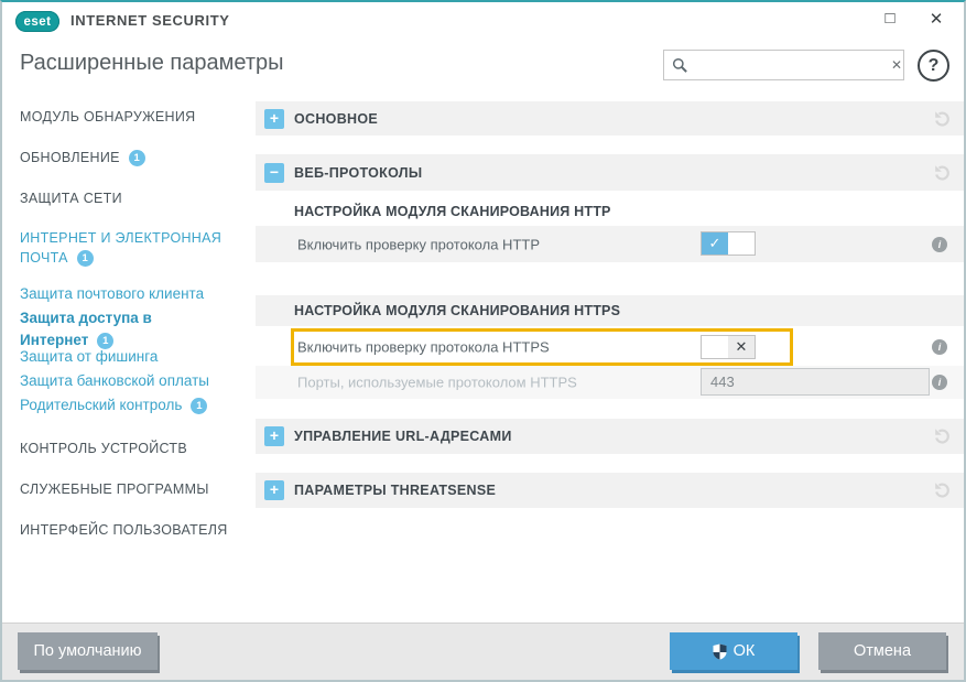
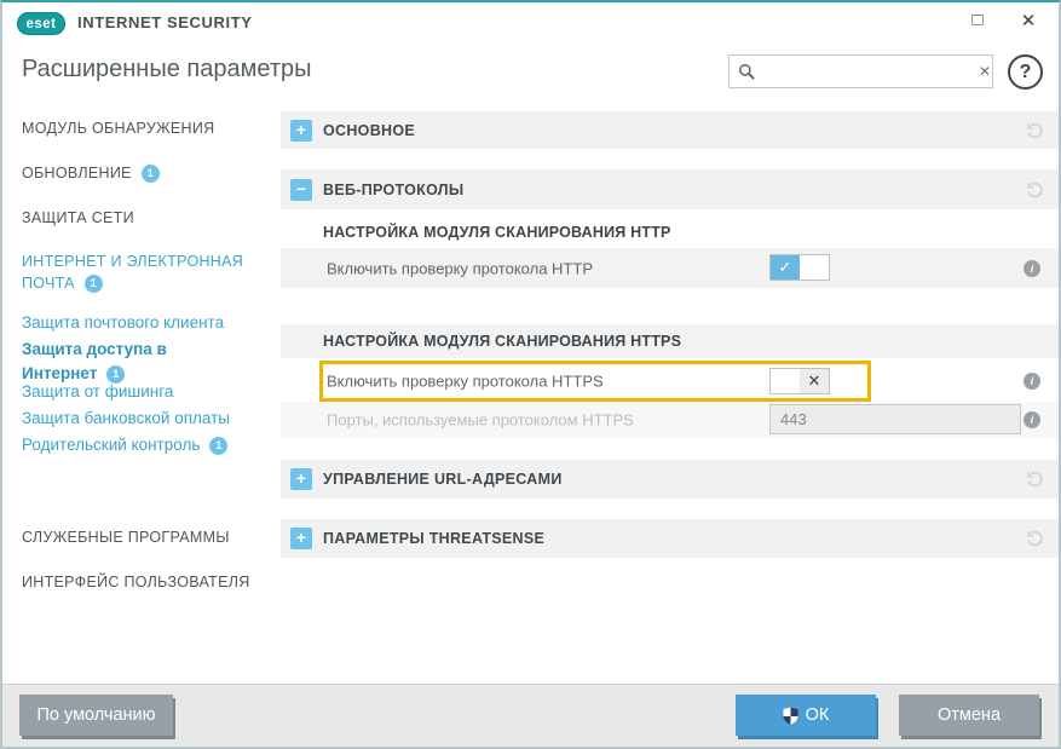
  eset
  INTERNET SECURITY
  □
  ✕
  Расширенные параметры
  ✕
  ?
  МОДУЛЬ ОБНАРУЖЕНИЯ
  ОБНОВЛЕНИЕ 1
  ЗАЩИТА СЕТИ
  ИНТЕРНЕТ И ЭЛЕКТРОННАЯ ПОЧТА 1
  Защита почтового клиента
  Защита доступа в Интернет 1
  Защита от фишинга
  Защита банковской оплаты
  Родительский контроль 1
- КОНТРОЛЬ УСТРОЙСТВ
  СЛУЖЕБНЫЕ ПРОГРАММЫ
  ИНТЕРФЕЙС ПОЛЬЗОВАТЕЛЯ
  +
  ОСНОВНОЕ
  −
  ВЕБ-ПРОТОКОЛЫ
  НАСТРОЙКА МОДУЛЯ СКАНИРОВАНИЯ HTTP
  Включить проверку протокола HTTP
  ✓
  i
  НАСТРОЙКА МОДУЛЯ СКАНИРОВАНИЯ HTTPS
  Включить проверку протокола HTTPS
  ✕
  i
  Порты, используемые протоколом HTTPS
  443
  i
  +
  УПРАВЛЕНИЕ URL-АДРЕСАМИ
  +
  ПАРАМЕТРЫ THREATSENSE
  По умолчанию
  ОК
  Отмена
